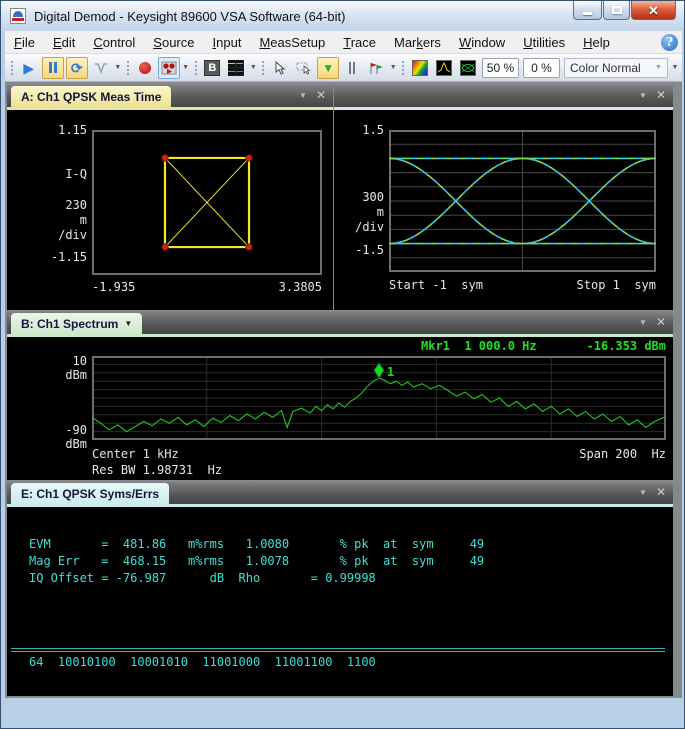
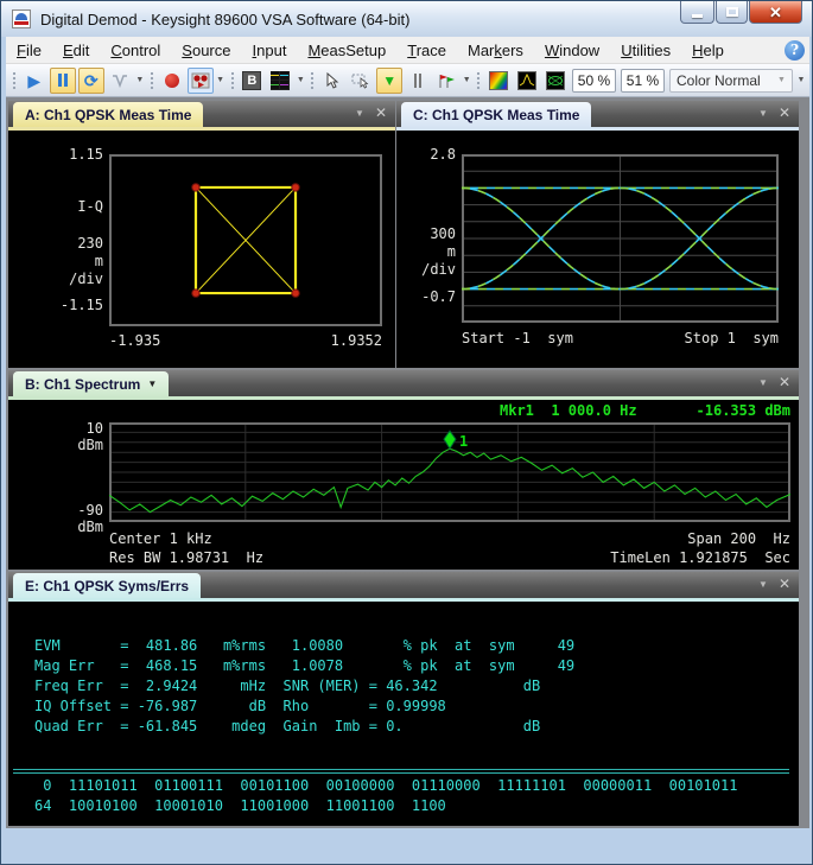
  Digital Demod - Keysight 89600 VSA Software (64-bit)
  ✕
  File
  Edit
  Control
  Source
  Input
  MeasSetup
  Trace
  Markers
  Window
  Utilities
  Help
  ?
  ▶
  ⟳
  B
  ▼
  50 %
- 0 %
+ 51 %
  Color Normal
  A: Ch1 QPSK Meas Time
  ▼
  ✕
  1.15
  I-Q
  230
  m
  /div
  -1.15
  -1.935
- 3.3805
+ 1.9352
+ C: Ch1 QPSK Meas Time
  ▼
  ✕
- 1.5
+ 2.8
  300
  m
  /div
- -1.5
+ -0.7
  Start -1 sym
  Stop 1 sym
  B: Ch1 Spectrum
  ▼
  ▼
  ✕
  Mkr1 1 000.0 Hz
  -16.353 dBm
  10
  dBm
  -90
  dBm
  1
  Center 1 kHz
  Res BW 1.98731 Hz
  Span 200 Hz
+ TimeLen 1.921875 Sec
  E: Ch1 QPSK Syms/Errs
  ▼
  ✕
  EVM = 481.86 m%rms 1.0080 % pk at sym 49
  Mag Err = 468.15 m%rms 1.0078 % pk at sym 49
+ Freq Err = 2.9424 mHz SNR (MER) = 46.342 dB
  IQ Offset = -76.987 dB Rho = 0.99998
+ Quad Err = -61.845 mdeg Gain Imb = 0. dB
+ 0 11101011 01100111 00101100 00100000 01110000 11111101 00000011 00101011
  64 10010100 10001010 11001000 11001100 1100
